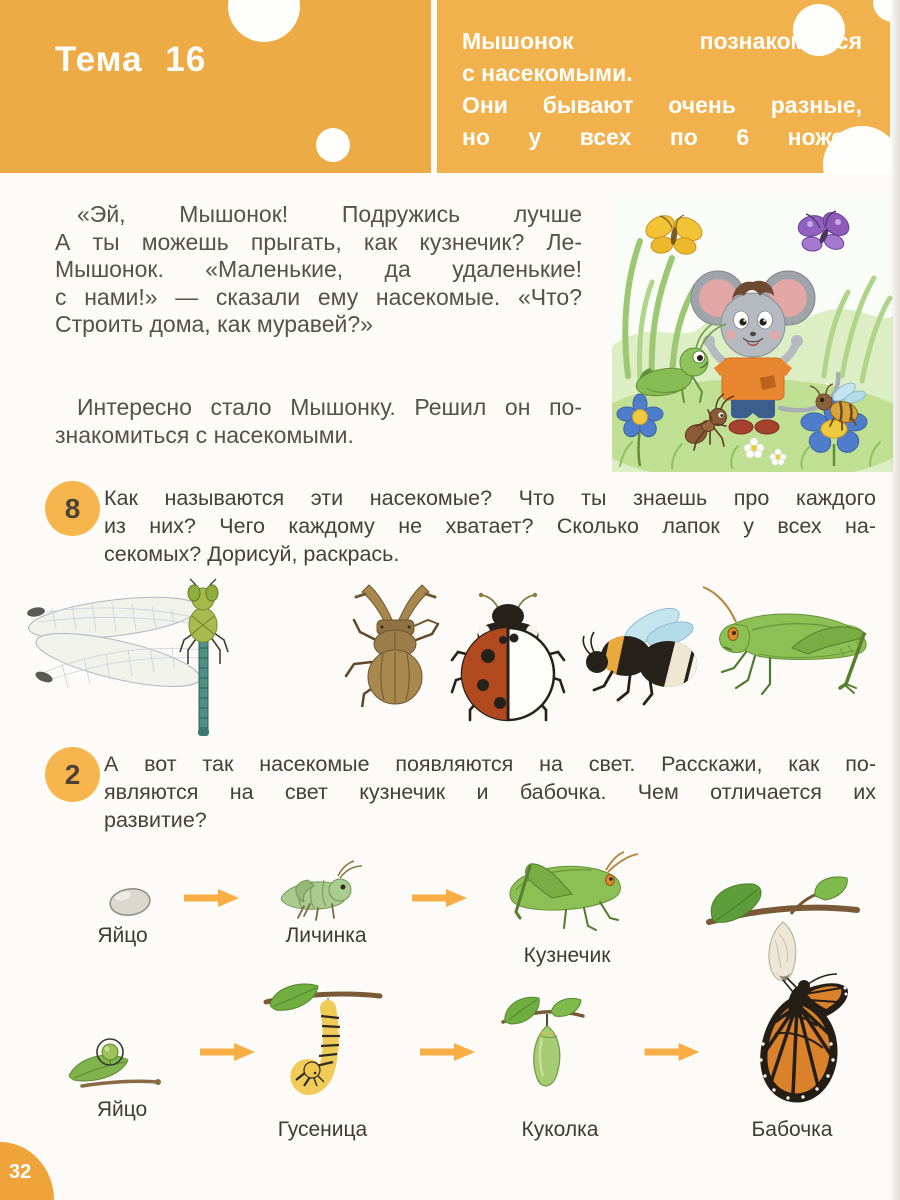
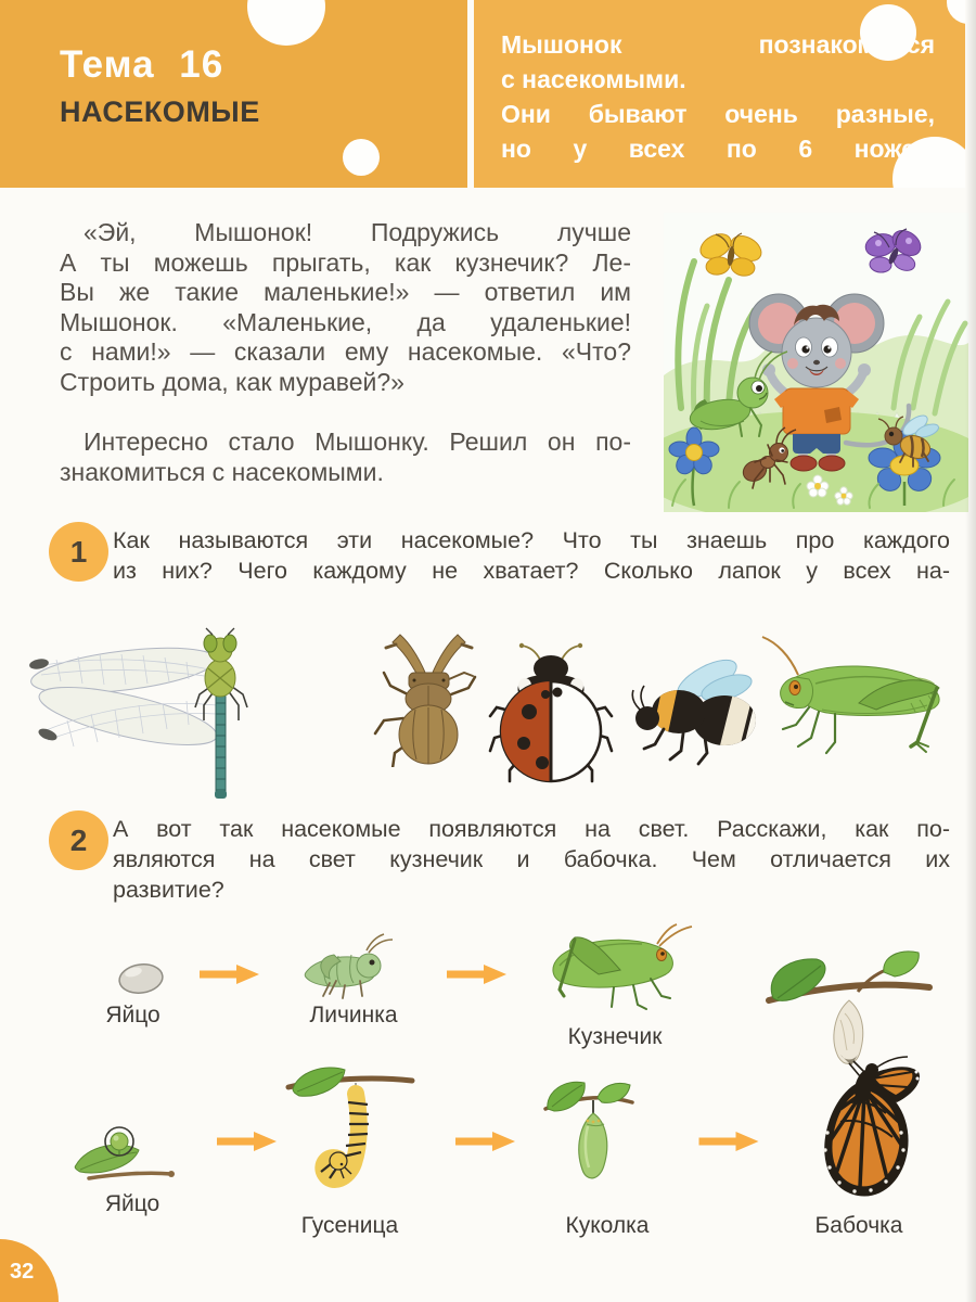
  Тема 16
+ НАСЕКОМЫЕ
  Мышонок познакомился
  с насекомыми.
  Они бывают очень разные,
  но у всех по 6 ножек.
  «Эй, Мышонок! Подружись лучше
  А ты можешь прыгать, как кузнечик? Ле-
+ Вы же такие маленькие!» — ответил им
  Мышонок. «Маленькие, да удаленькие!
  с нами!» — сказали ему насекомые. «Что?
  Строить дома, как муравей?»
  Интересно стало Мышонку. Решил он по-
  знакомиться с насекомыми.
- 8
+ 1
  Как называются эти насекомые? Что ты знаешь про каждого
  из них? Чего каждому не хватает? Сколько лапок у всех на-
- секомых? Дорисуй, раскрась.
  2
  А вот так насекомые появляются на свет. Расскажи, как по-
  являются на свет кузнечик и бабочка. Чем отличается их
  развитие?
  Яйцо
  Личинка
  Кузнечик
  Бабочка
  Яйцо
  Гусеница
  Куколка
  32
